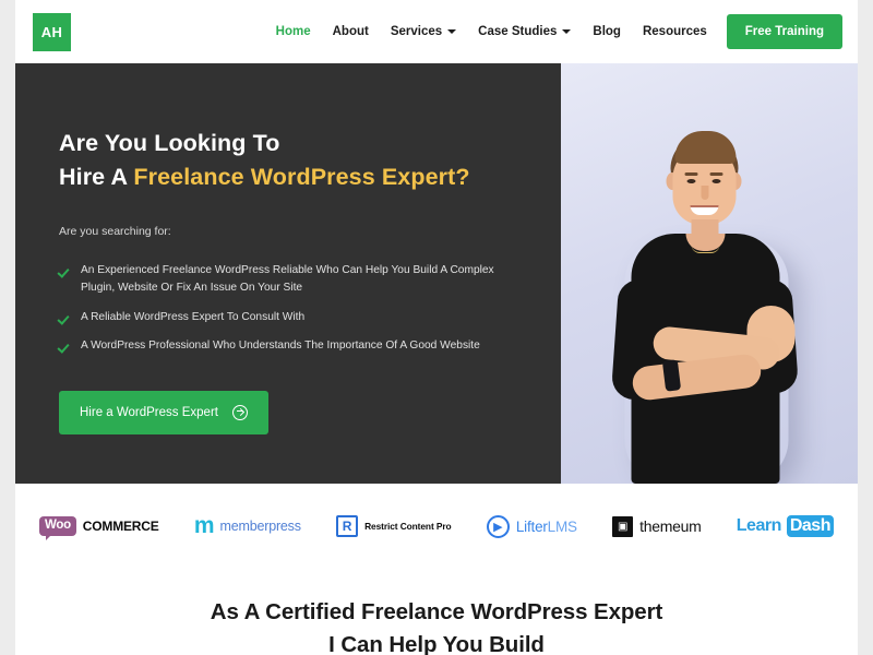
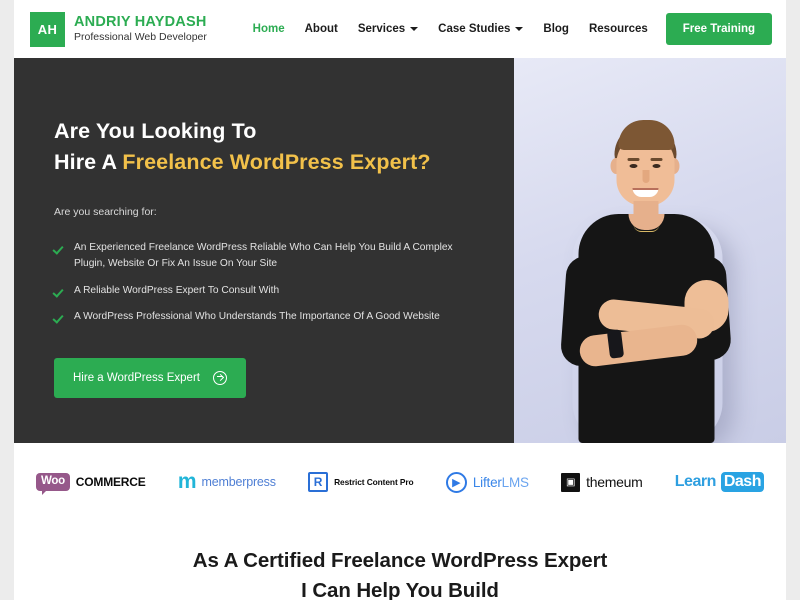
  AH
+ ANDRIY HAYDASH
+ Professional Web Developer
  Home
  About
  Services
  Case Studies
  Blog
  Resources
  Free Training
  Are You Looking To
  Hire A Freelance WordPress Expert?
  Are you searching for:
  An Experienced Freelance WordPress Reliable Who Can Help You Build A Complex Plugin, Website Or Fix An Issue On Your Site
  A Reliable WordPress Expert To Consult With
  A WordPress Professional Who Understands The Importance Of A Good Website
  Hire a WordPress Expert
  Woo
  COMMERCE
  m
  memberpress
  R
  Restrict Content Pro
  ▶
  LifterLMS
  ▣
  themeum
  Learn
  Dash
  As A Certified Freelance WordPress Expert
  I Can Help You Build
